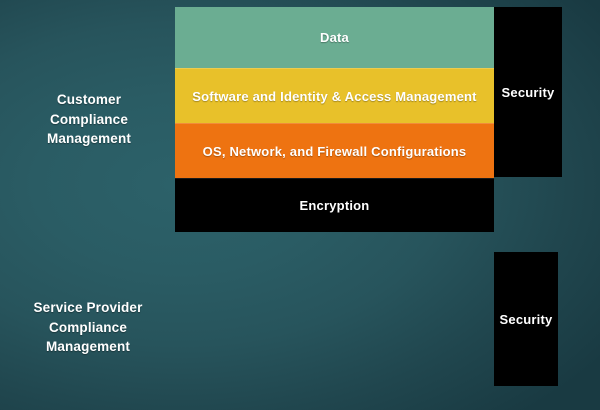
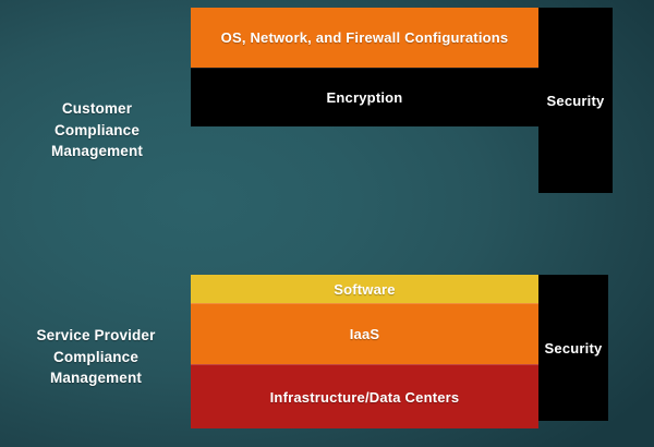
  Customer
  Compliance
  Management
- Data
- Software and Identity & Access Management
  OS, Network, and Firewall Configurations
  Encryption
  Security
  Service Provider
  Compliance
  Management
+ Software
+ IaaS
+ Infrastructure/Data Centers
  Security
